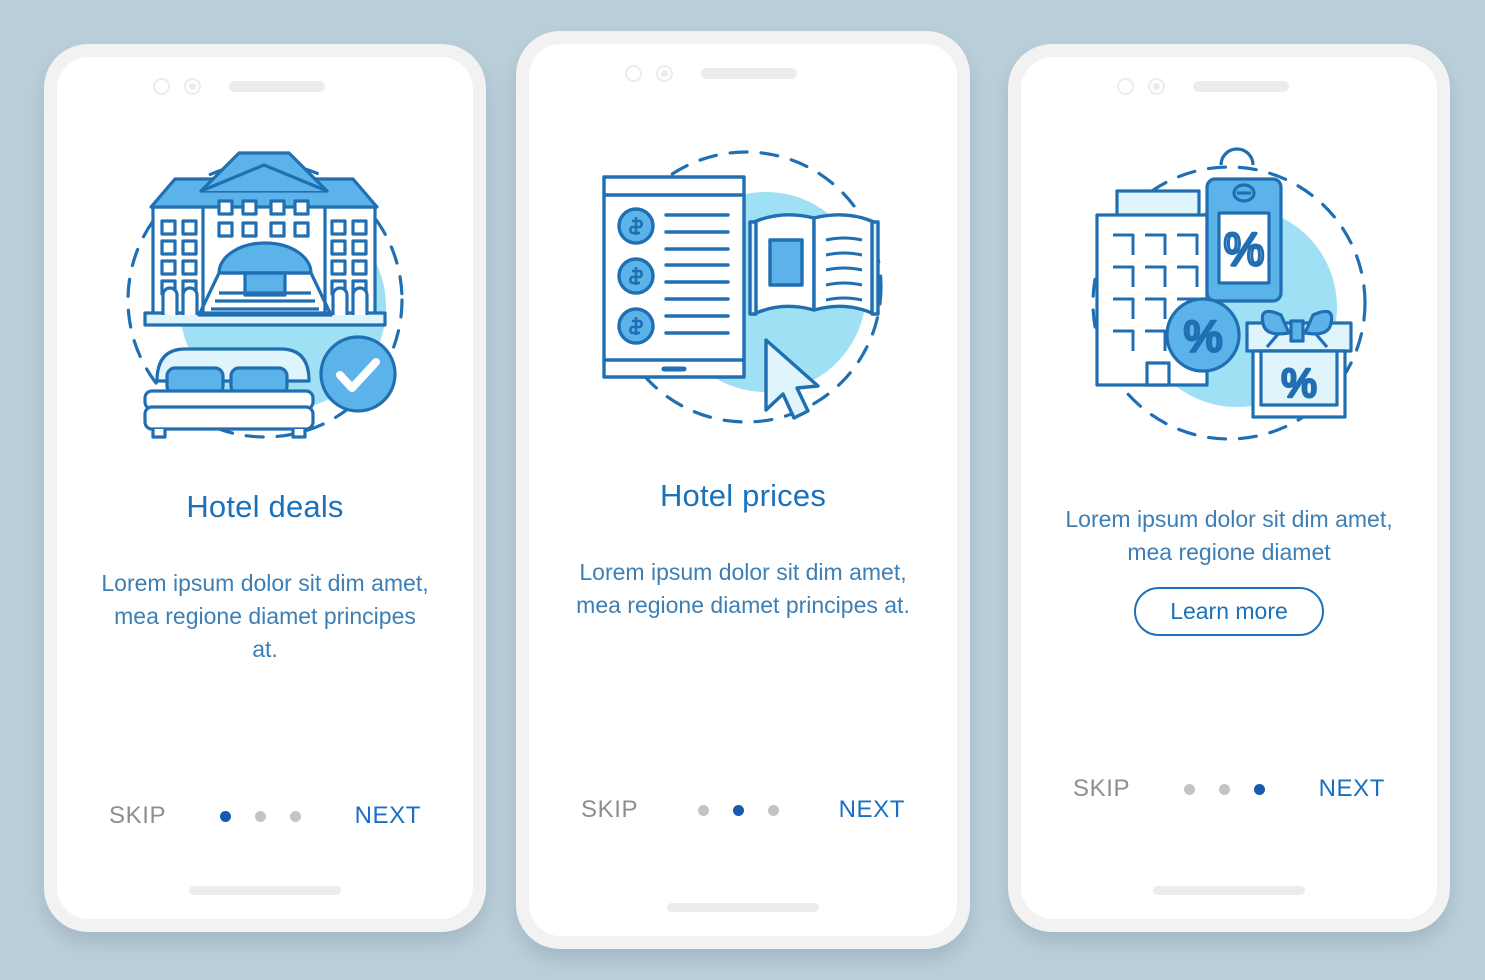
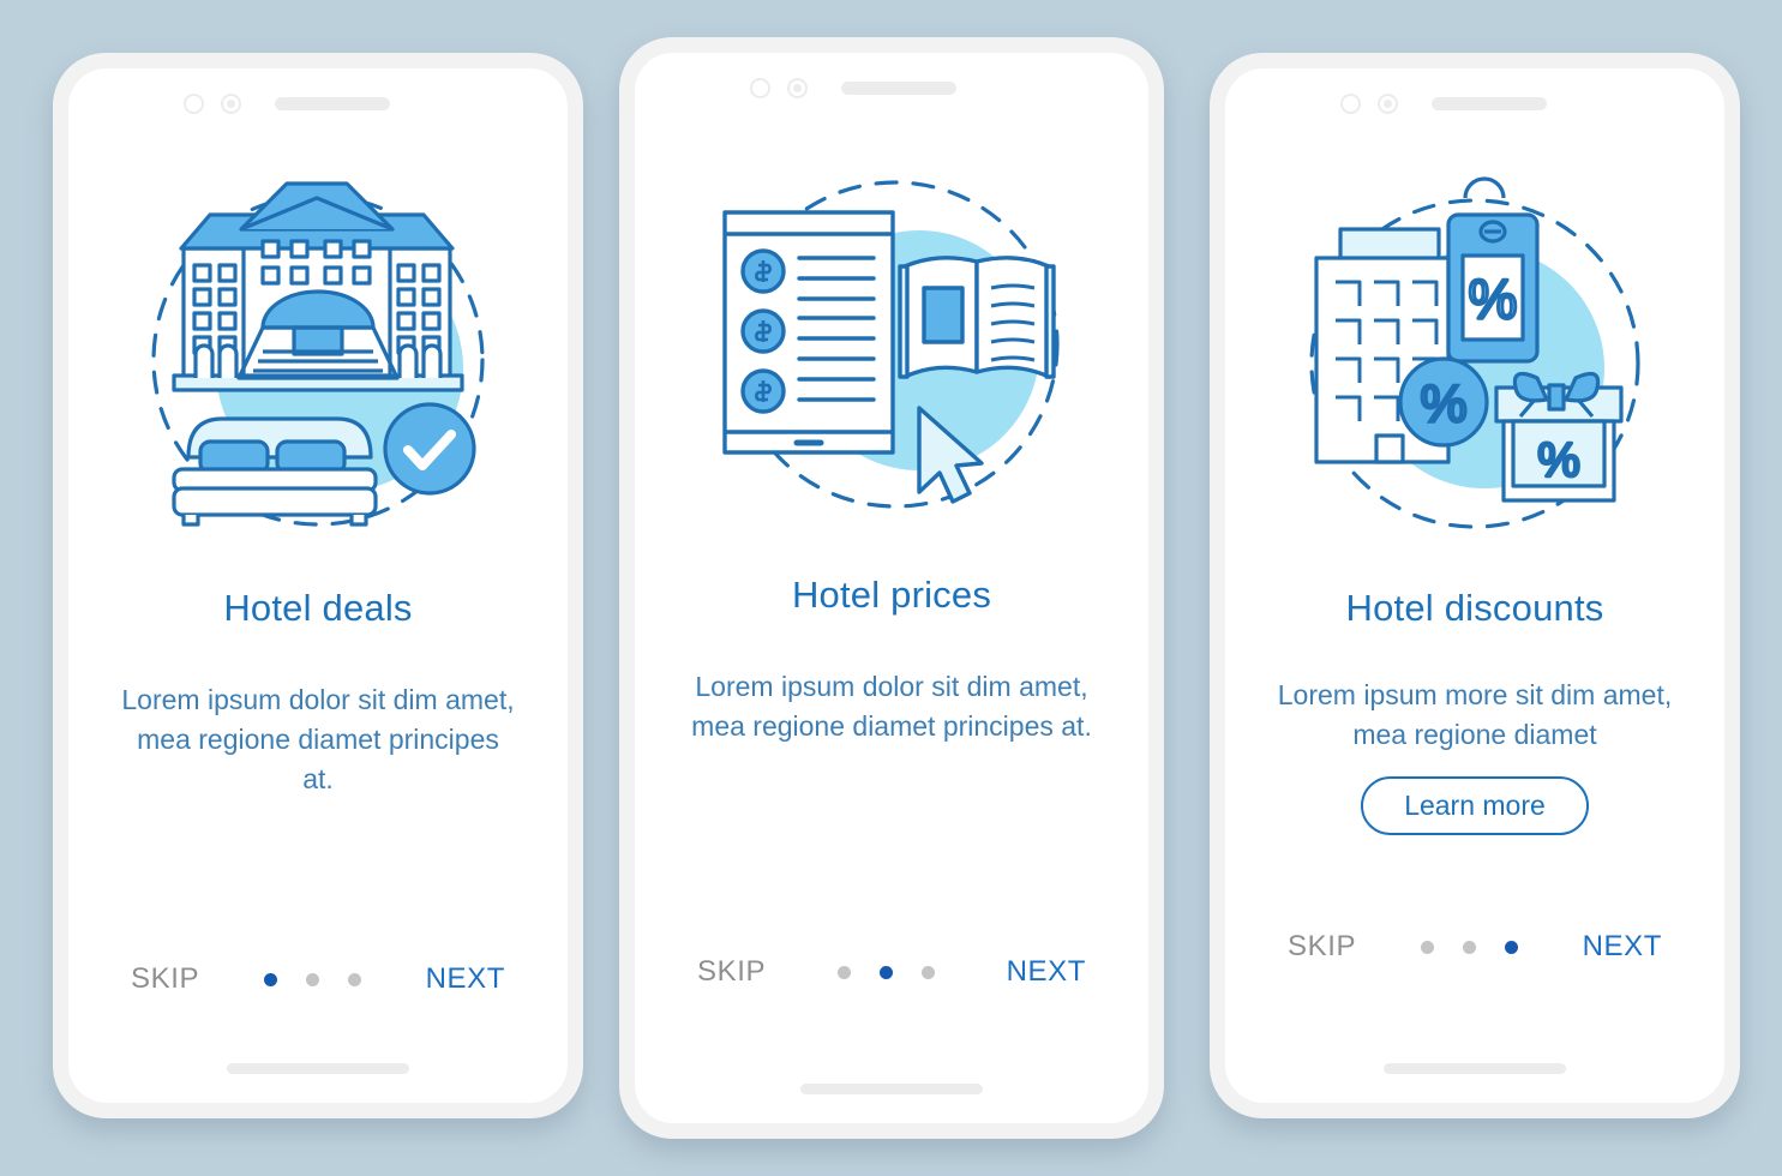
  Hotel deals
  Lorem ipsum dolor sit dim amet, mea regione diamet principes at.
  SKIP
  NEXT
  Hotel prices
  Lorem ipsum dolor sit dim amet, mea regione diamet principes at.
  SKIP
  NEXT
  %
  %
  %
+ Hotel discounts
- Lorem ipsum dolor sit dim amet, mea regione diamet
+ Lorem ipsum more sit dim amet, mea regione diamet
  Learn more
  SKIP
  NEXT
